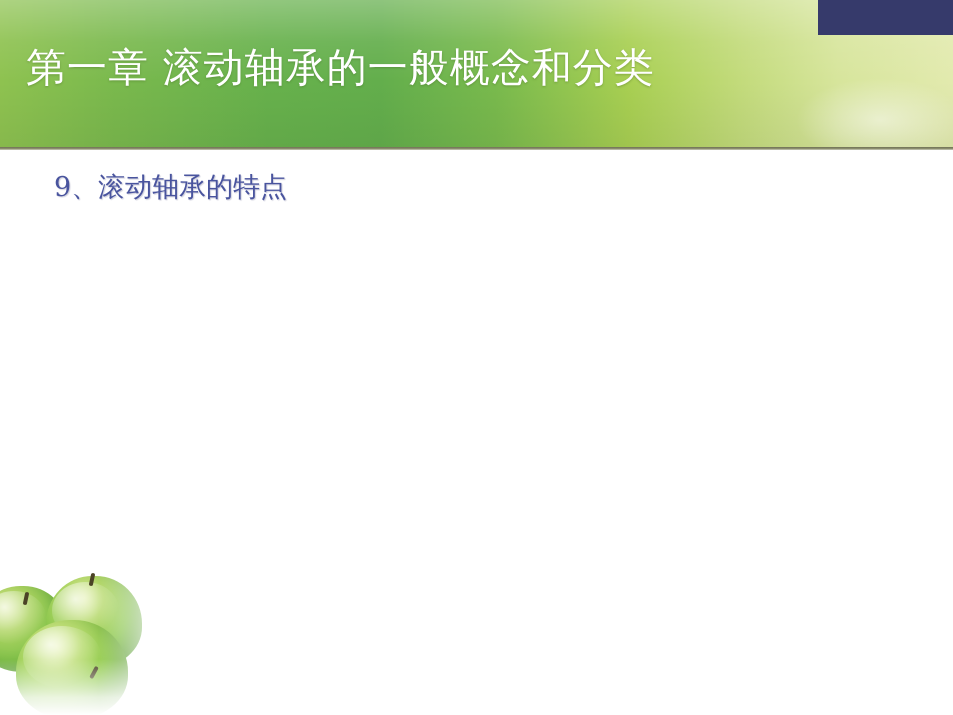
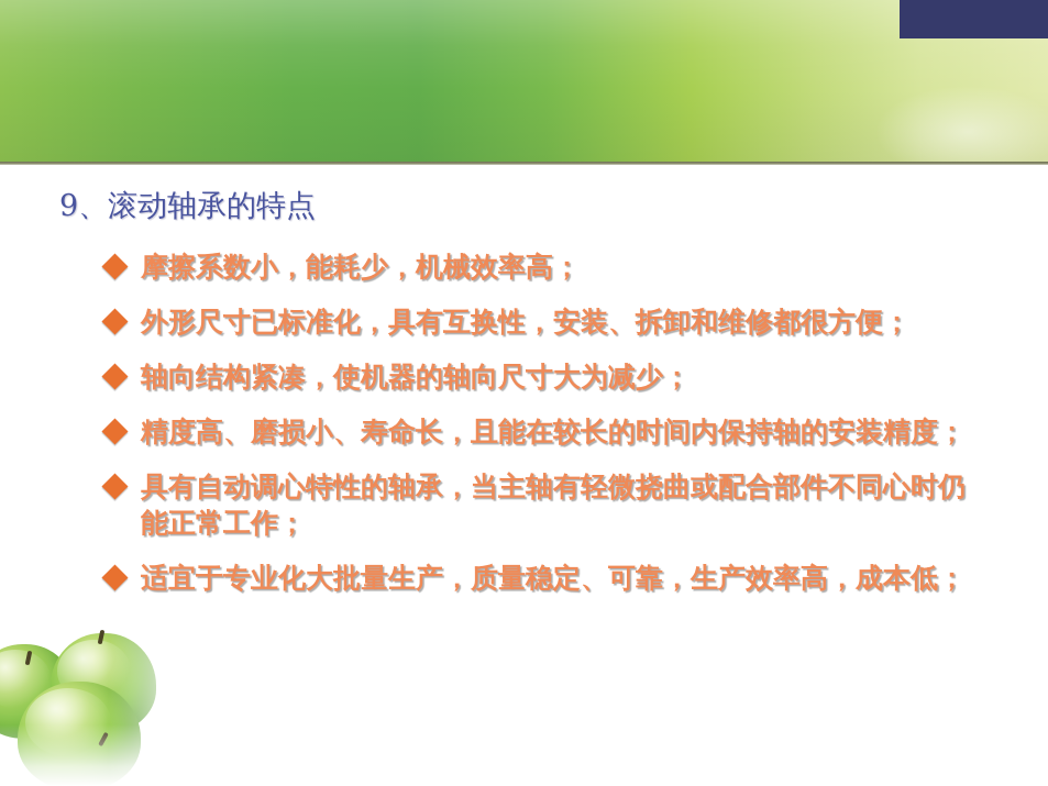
- 第一章 滚动轴承的一般概念和分类
  9、滚动轴承的特点
+ 摩擦系数小，能耗少，机械效率高；
+ 外形尺寸已标准化，具有互换性，安装、拆卸和维修都很方便；
+ 轴向结构紧凑，使机器的轴向尺寸大为减少；
+ 精度高、磨损小、寿命长，且能在较长的时间内保持轴的安装精度；
+ 具有自动调心特性的轴承，当主轴有轻微挠曲或配合部件不同心时仍能正常工作；
+ 适宜于专业化大批量生产，质量稳定、可靠，生产效率高，成本低；
